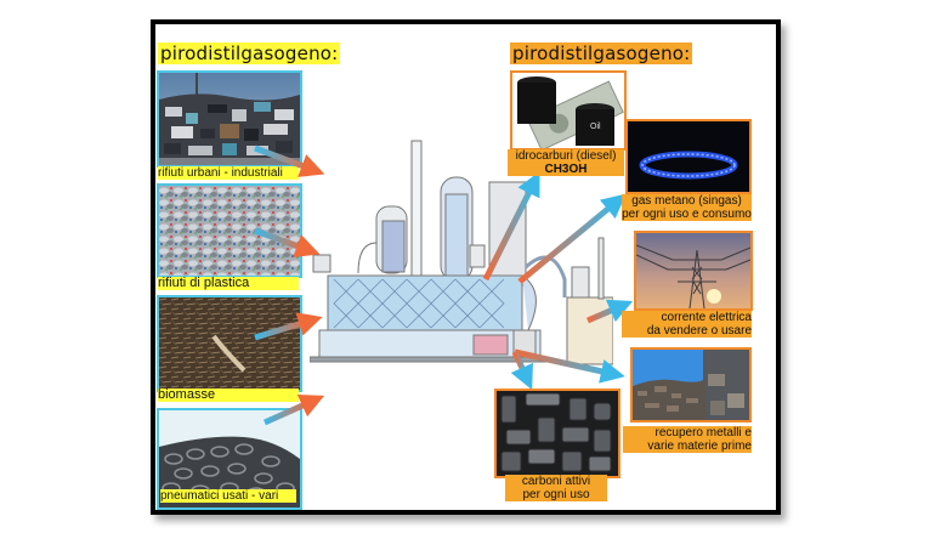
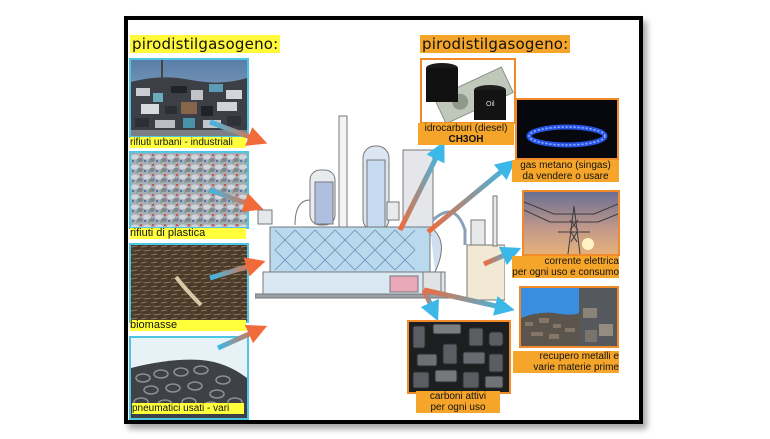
  pirodistilgasogeno:
  pirodistilgasogeno:
  rifiuti urbani - industriali
  rifiuti di plastica
  biomasse
  pneumatici usati - vari
  idrocarburi (diesel)
  CH3OH
  gas metano (singas)
- per ogni uso e consumo
+ da vendere o usare
  corrente elettrica
- da vendere o usare
+ per ogni uso e consumo
  recupero metalli e
  varie materie prime
  carboni attivi
  per ogni uso
